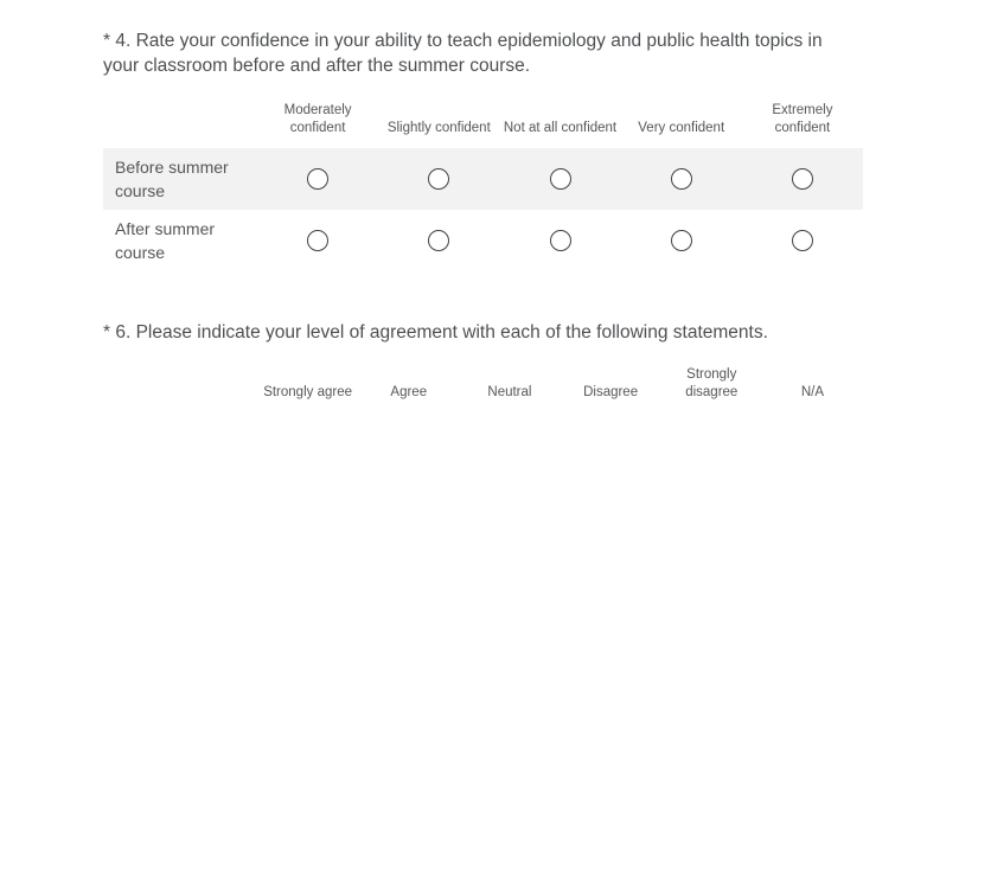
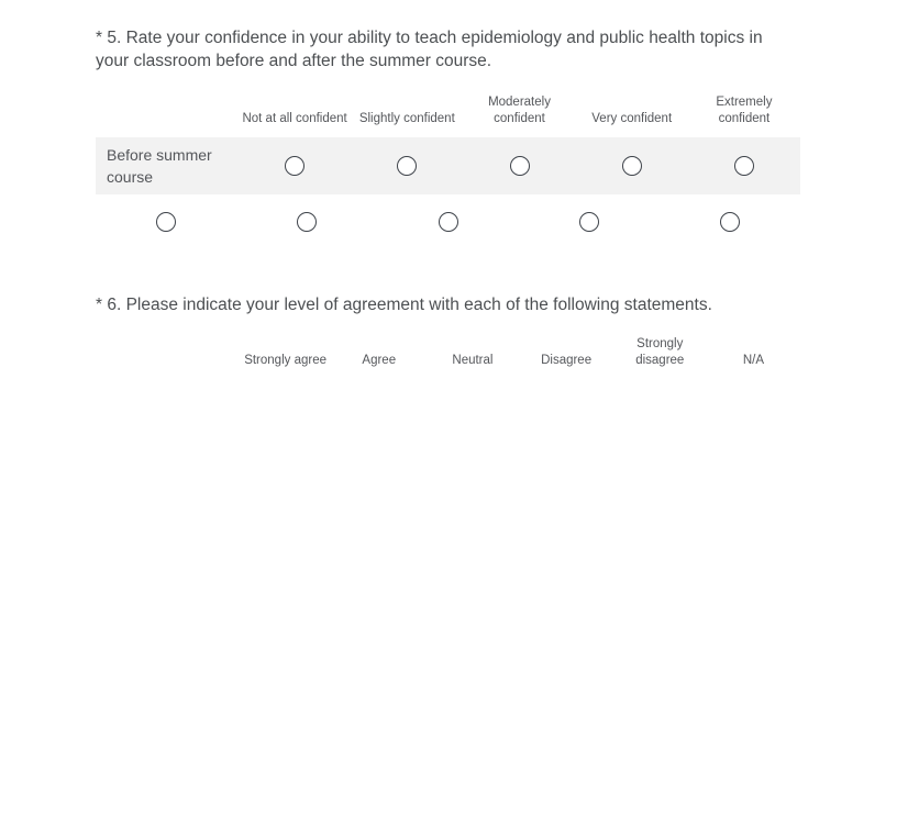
- * 4. Rate your confidence in your ability to teach epidemiology and public health topics in your classroom before and after the summer course.
+ * 5. Rate your confidence in your ability to teach epidemiology and public health topics in your classroom before and after the summer course.
- Moderately confident
+ Not at all confident
  Slightly confident
- Not at all confident
+ Moderately confident
  Very confident
  Extremely confident
  Before summer course
- After summer course
  * 6. Please indicate your level of agreement with each of the following statements.
  Strongly agree
  Agree
  Neutral
  Disagree
  Strongly disagree
  N/A
